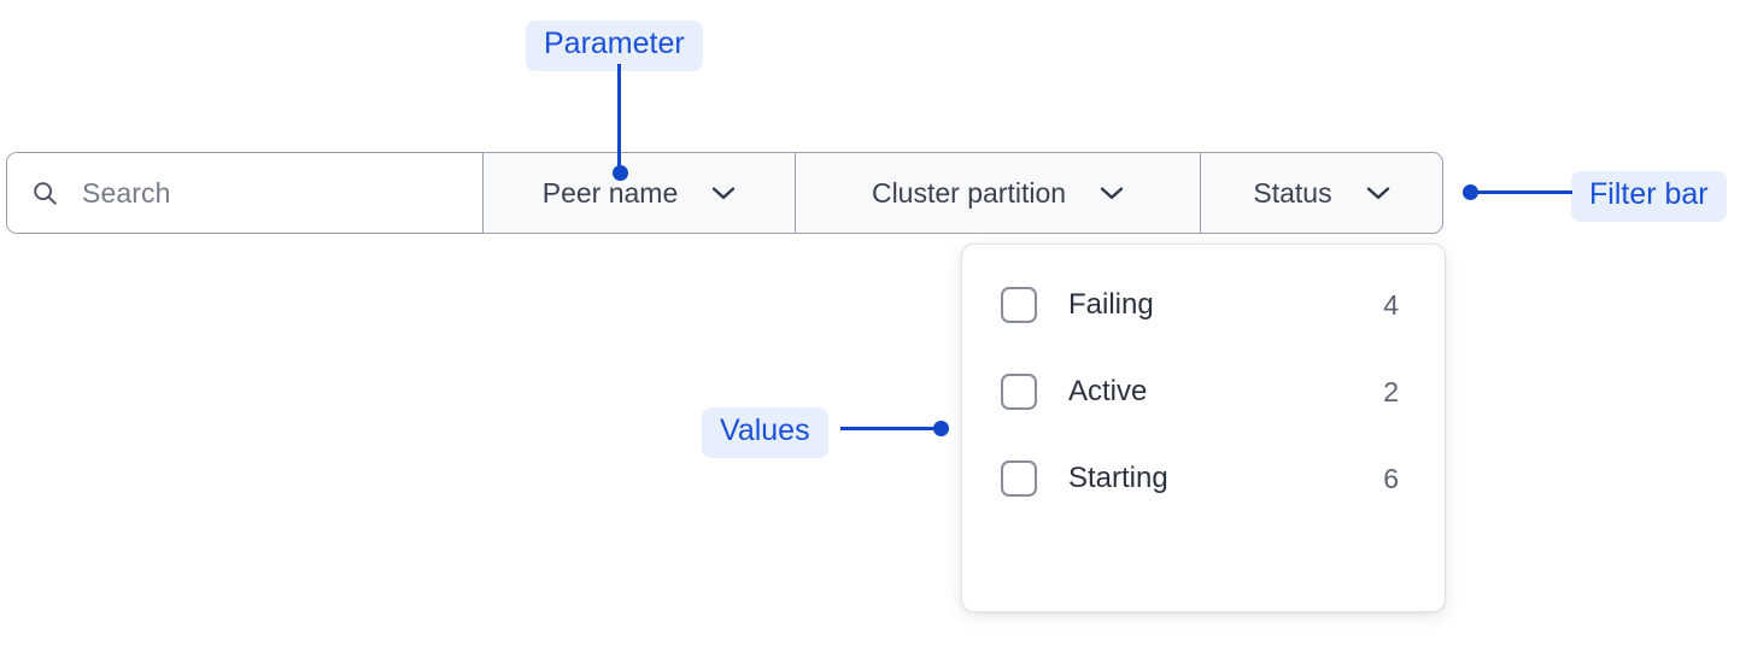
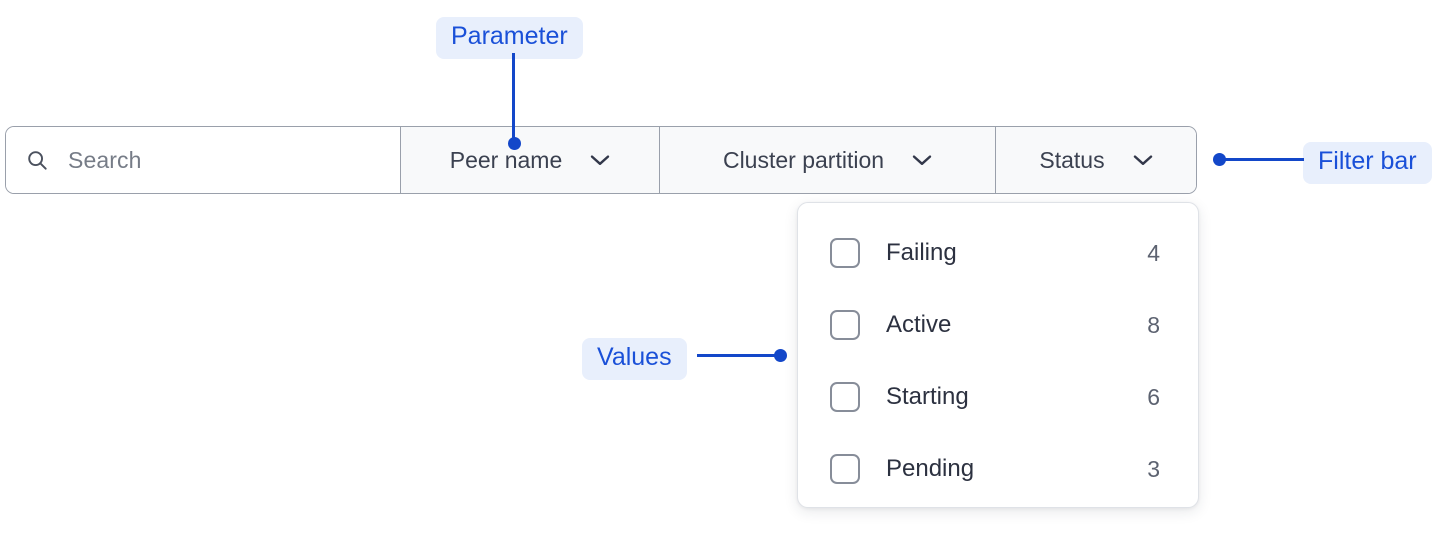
  Search
  Peer name
  Cluster partition
  Status
  Failing
  4
  Active
- 2
+ 8
  Starting
  6
+ Pending
+ 3
  Parameter
  Filter bar
  Values
